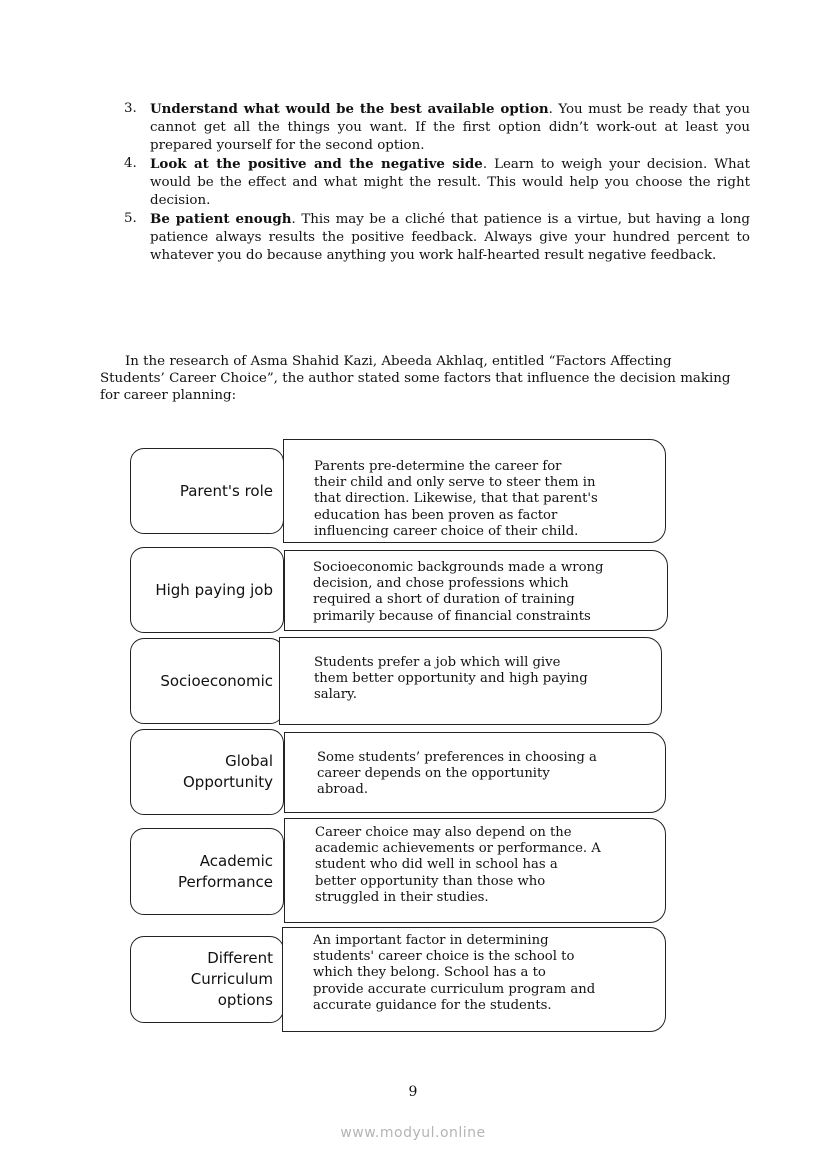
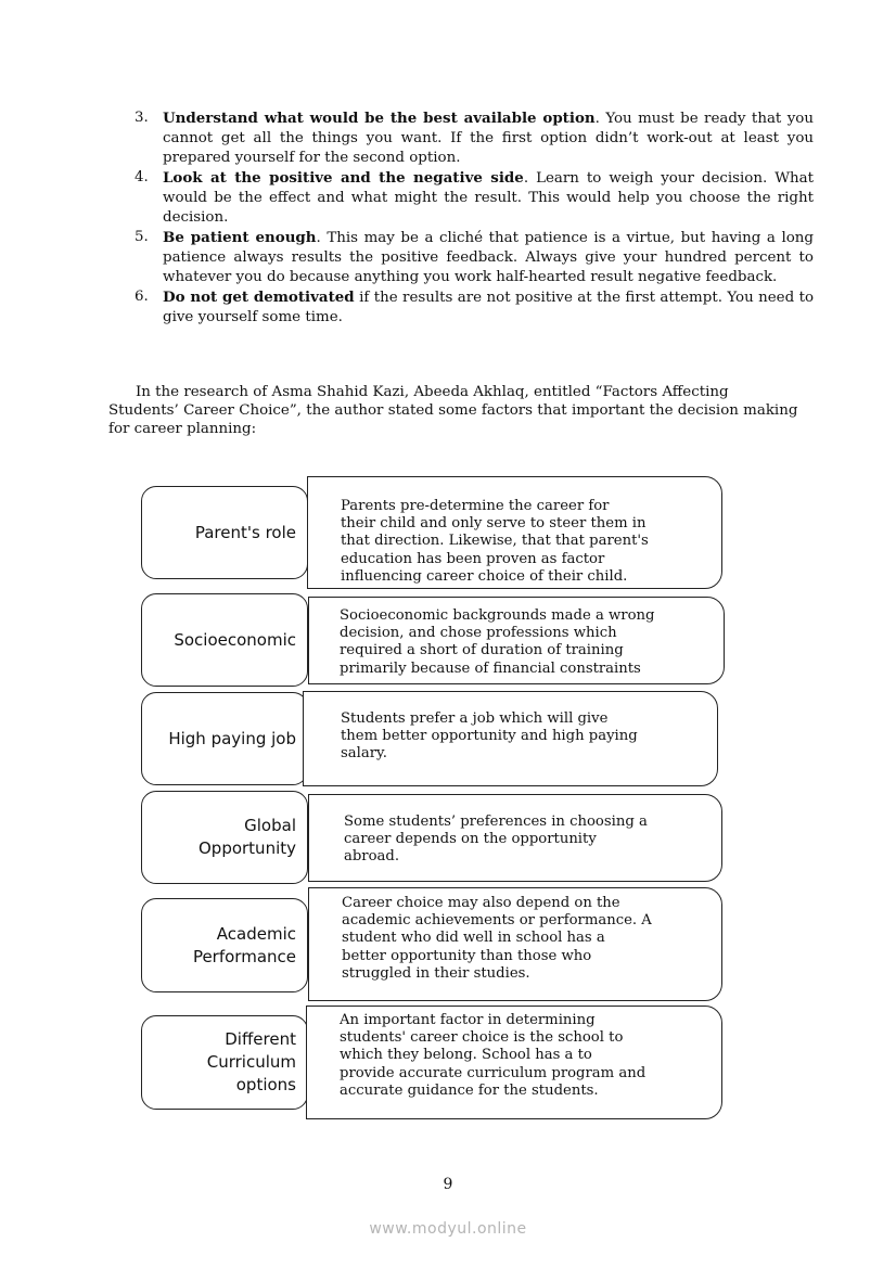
  3.
  Understand what would be the best available option. You must be ready that you cannot get all the things you want. If the first option didn’t work-out at least you prepared yourself for the second option.
  4.
  Look at the positive and the negative side. Learn to weigh your decision. What would be the effect and what might the result. This would help you choose the right decision.
  5.
  Be patient enough. This may be a cliché that patience is a virtue, but having a long patience always results the positive feedback. Always give your hundred percent to whatever you do because anything you work half-hearted result negative feedback.
+ 6.
+ Do not get demotivated if the results are not positive at the first attempt. You need to give yourself some time.
- In the research of Asma Shahid Kazi, Abeeda Akhlaq, entitled “Factors Affecting Students’ Career Choice”, the author stated some factors that influence the decision making for career planning:
+ In the research of Asma Shahid Kazi, Abeeda Akhlaq, entitled “Factors Affecting Students’ Career Choice”, the author stated some factors that important the decision making for career planning:
  Parent's role
  Parents pre-determine the career for
  their child and only serve to steer them in
  that direction. Likewise, that that parent's
  education has been proven as factor
  influencing career choice of their child.
- High paying job
+ Socioeconomic
  Socioeconomic backgrounds made a wrong
  decision, and chose professions which
  required a short of duration of training
  primarily because of financial constraints
- Socioeconomic
+ High paying job
  Students prefer a job which will give
  them better opportunity and high paying
  salary.
  Global
  Opportunity
  Some students’ preferences in choosing a
  career depends on the opportunity
  abroad.
  Academic
  Performance
  Career choice may also depend on the
  academic achievements or performance. A
  student who did well in school has a
  better opportunity than those who
  struggled in their studies.
  Different
  Curriculum
  options
  An important factor in determining
  students' career choice is the school to
  which they belong. School has a to
  provide accurate curriculum program and
  accurate guidance for the students.
  9
  www.modyul.online
